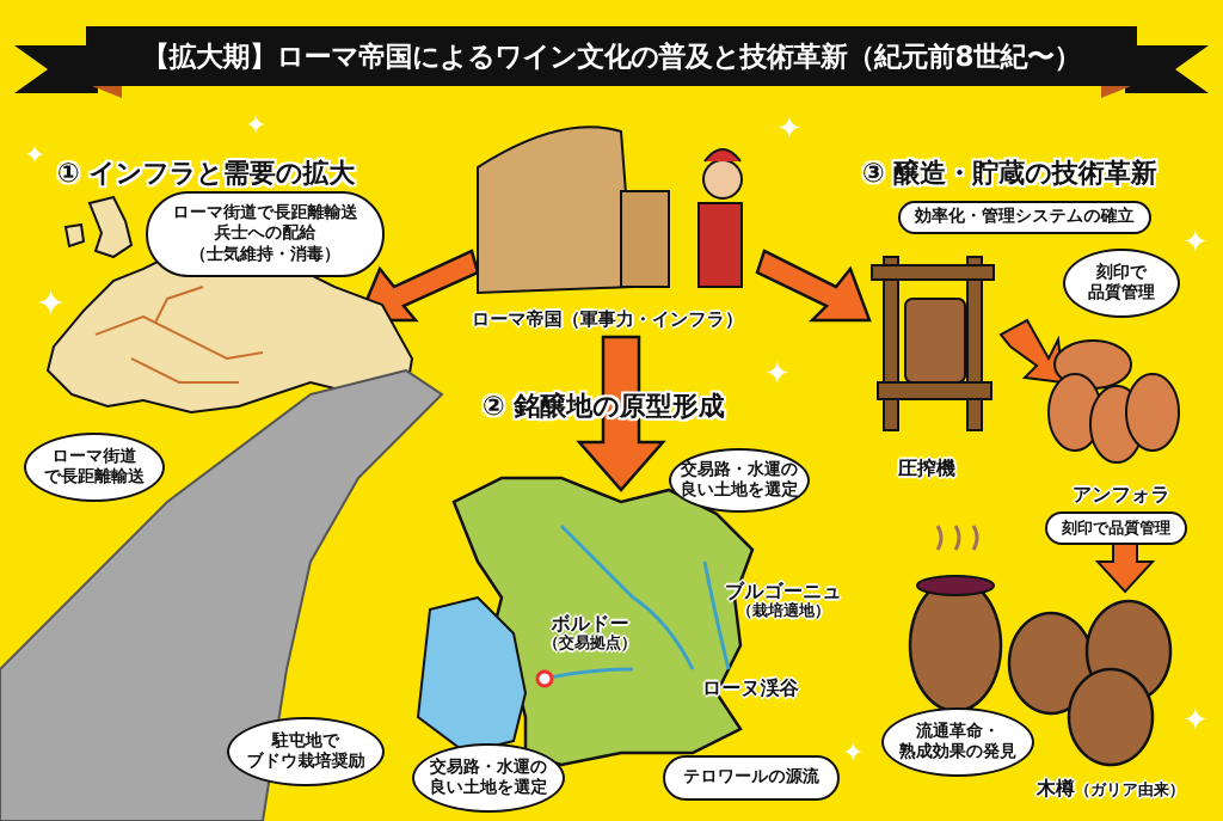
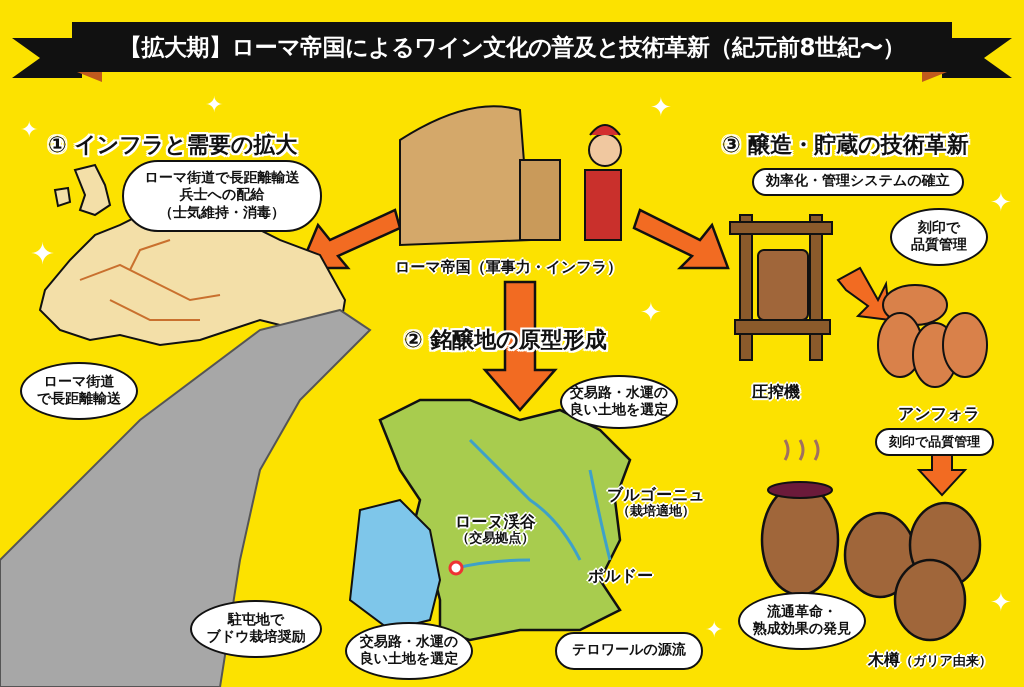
  ✦
  ✦
  ✦
  ✦
  ✦
  ✦
  ✦
  ✦
  【拡大期】ローマ帝国によるワイン文化の普及と技術革新（紀元前8世紀〜）
  ① インフラと需要の拡大
  ローマ街道で長距離輸送
  兵士への配給
  （士気維持・消毒）
  ローマ街道
  で長距離輸送
  駐屯地で
  ブドウ栽培奨励
  ローマ帝国（軍事力・インフラ）
  ② 銘醸地の原型形成
  交易路・水運の
  良い土地を選定
  交易路・水運の
  良い土地を選定
  テロワールの源流
- ボルドー
+ ローヌ渓谷
  （交易拠点）
  ブルゴーニュ
  （栽培適地）
- ローヌ渓谷
+ ボルドー
  ③ 醸造・貯蔵の技術革新
  効率化・管理システムの確立
  刻印で
  品質管理
  圧搾機
  アンフォラ
  刻印で品質管理
  流通革命・
  熟成効果の発見
  木樽（ガリア由来）
